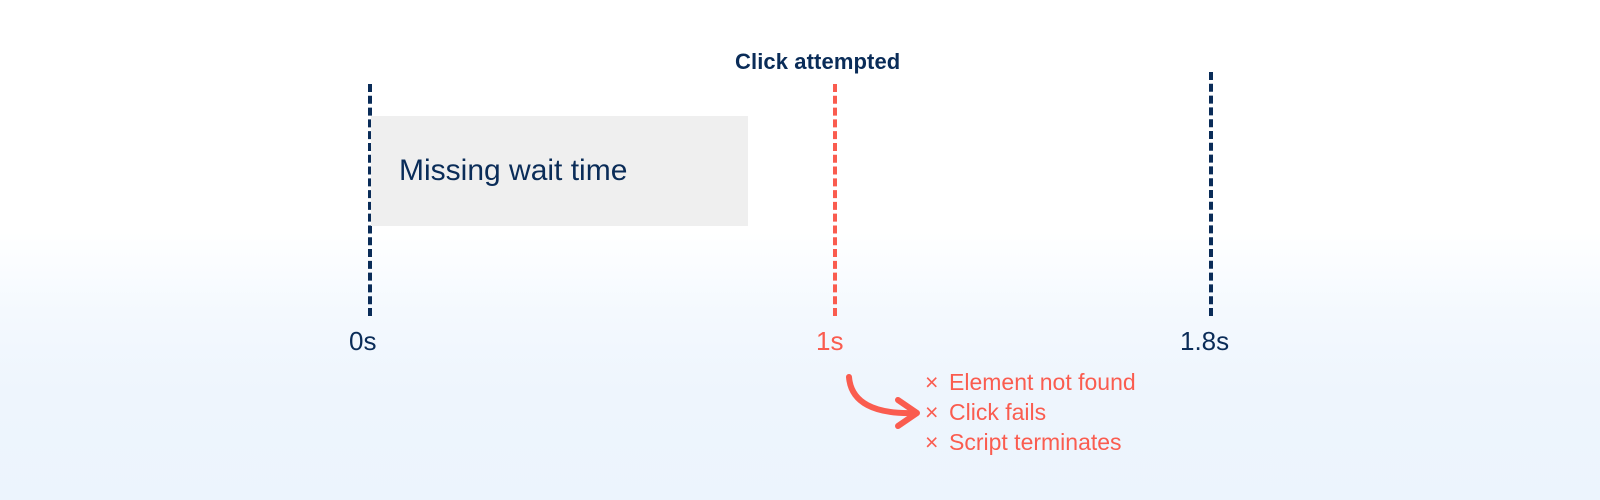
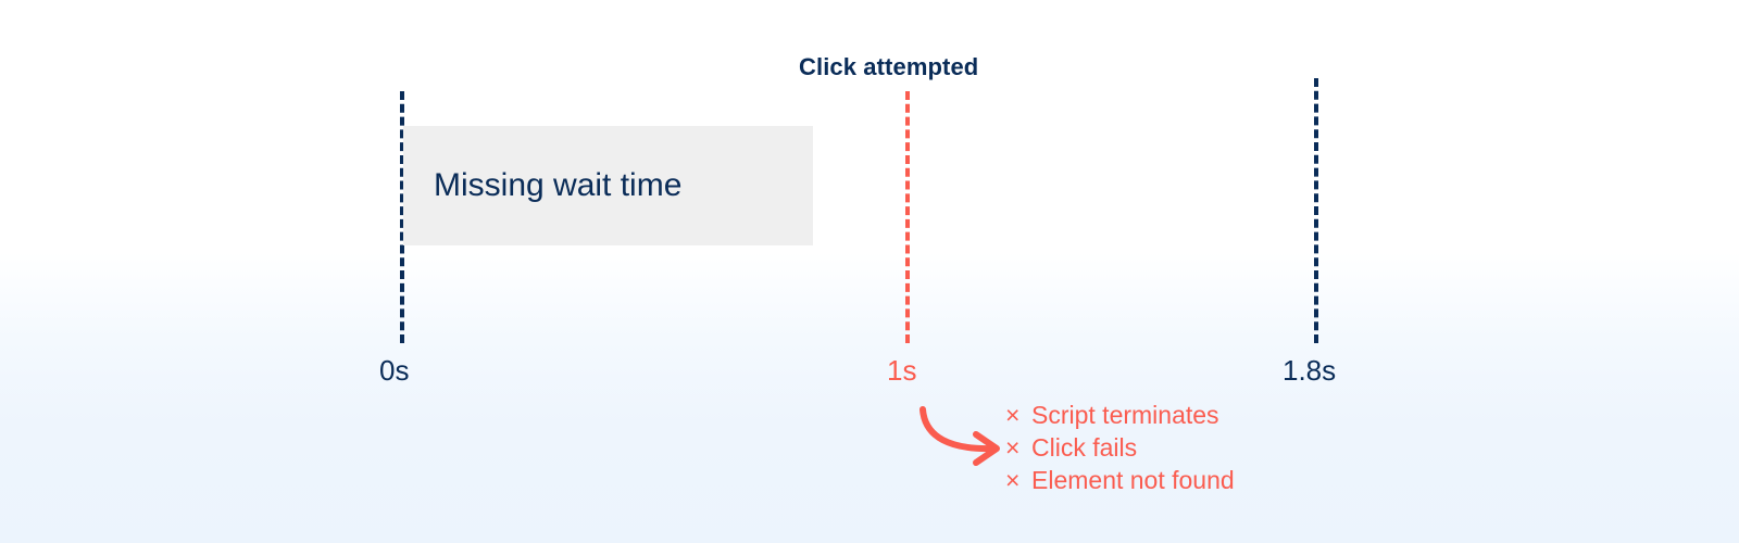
  Click attempted
  Missing wait time
  0s
  1s
  1.8s
  ×
- Element not found
+ Script terminates
  ×
  Click fails
  ×
- Script terminates
+ Element not found
